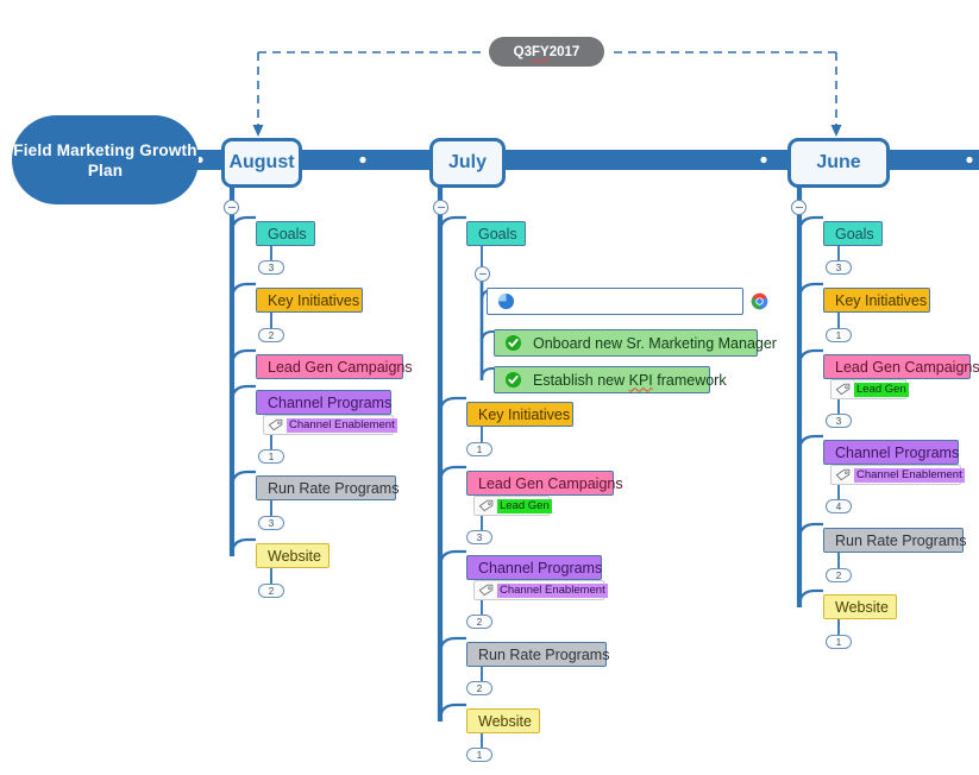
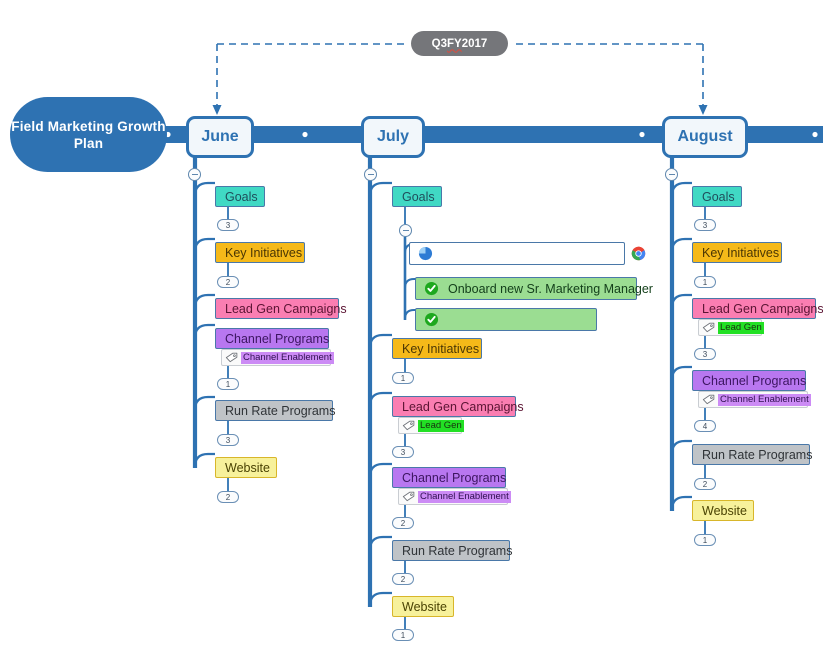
  Field Marketing Growth Plan
  Q3
  FY
  2017
- August
+ June
  July
- June
+ August
  Goals
  3
  Key Initiatives
  2
  Lead Gen Campaigns
  Channel Programs
  Channel Enablement
  1
  Run Rate Programs
  3
  Website
  2
  Goals
  Key Initiatives
  1
  Lead Gen Campaigns
  Lead Gen
  3
  Channel Programs
  Channel Enablement
  2
  Run Rate Programs
  2
  Website
  1
  Onboard new Sr. Marketing Manager
- Establish new KPI framework
  Goals
  3
  Key Initiatives
  1
  Lead Gen Campaigns
  Lead Gen
  3
  Channel Programs
  Channel Enablement
  4
  Run Rate Programs
  2
  Website
  1
